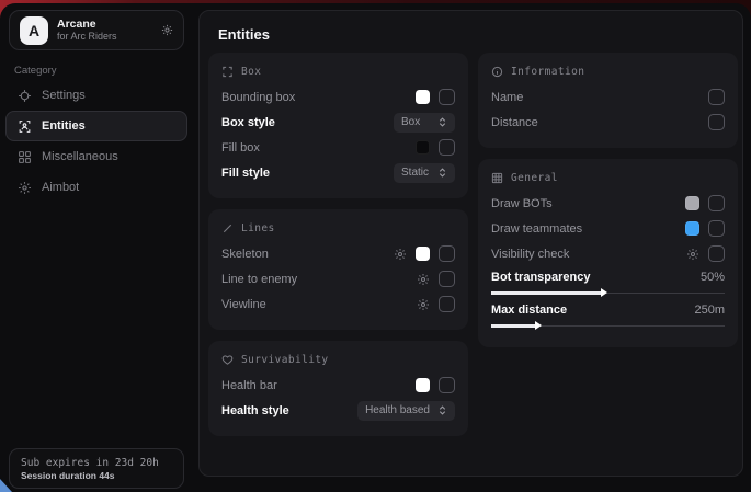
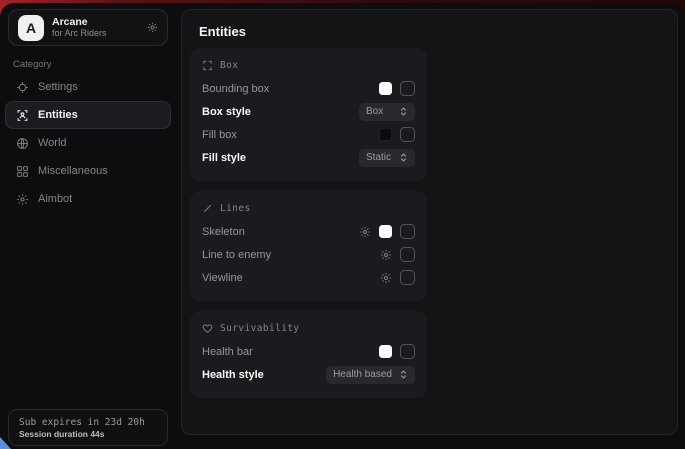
  A
  Arcane
  for Arc Riders
  Category
  Settings
  Entities
+ World
  Miscellaneous
  Aimbot
  Sub expires in 23d 20h
  Session duration 44s
  Entities
  Box
  Bounding box
  Box style
  Box
  Fill box
  Fill style
  Static
  Lines
  Skeleton
  Line to enemy
  Viewline
  Survivability
  Health bar
  Health style
  Health based
- Information
- Name
- Distance
- General
- Draw BOTs
- Draw teammates
- Visibility check
- Bot transparency
- 50%
- Max distance
- 250m
